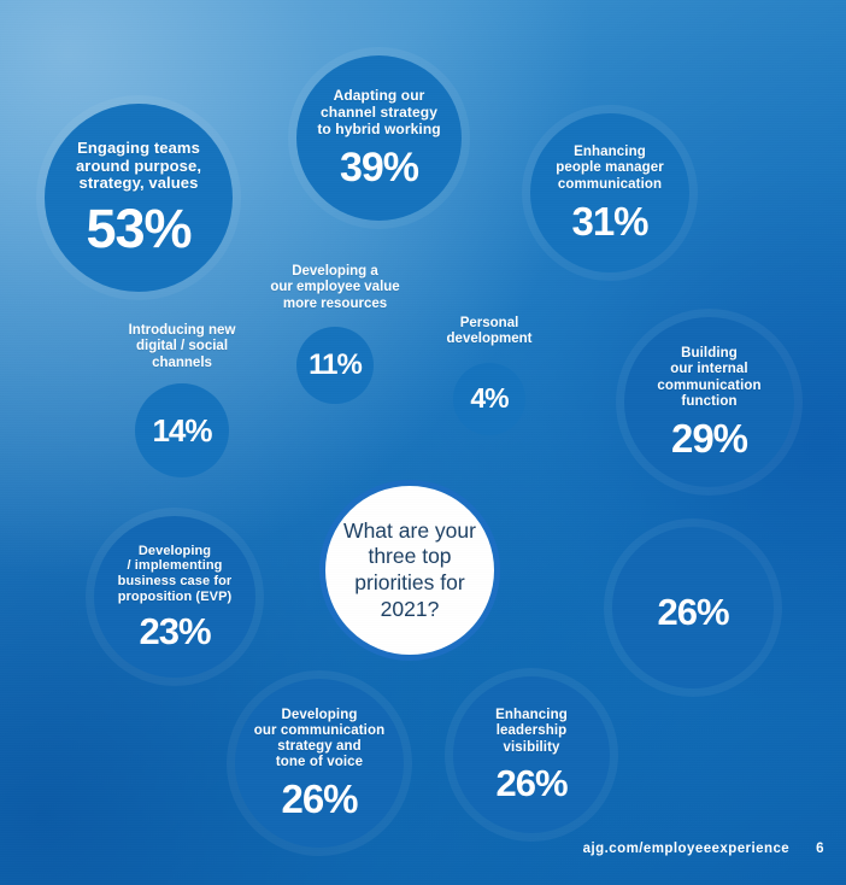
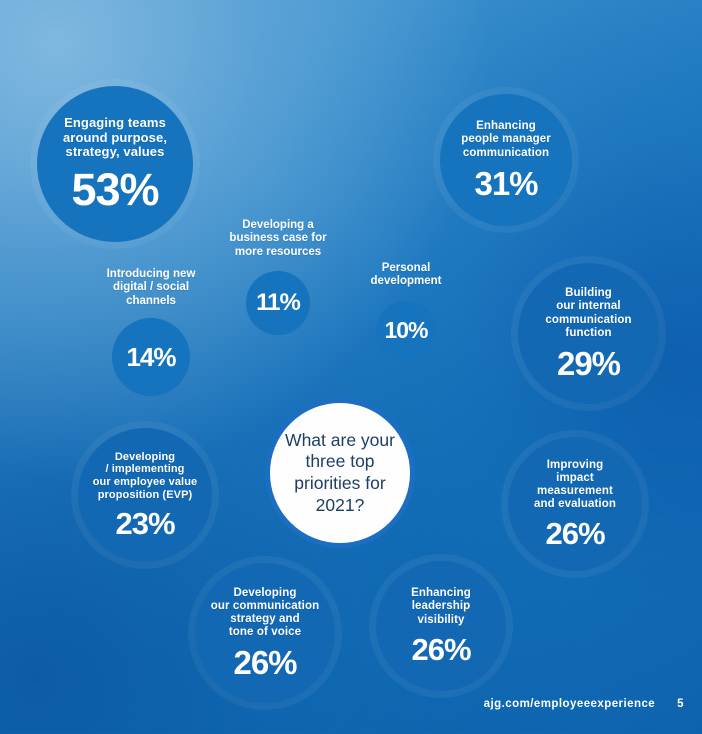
  Engaging teams
  around purpose,
  strategy, values
  53%
- Adapting our
- channel strategy
- to hybrid working
- 39%
  Enhancing
  people manager
  communication
  31%
  Building
  our internal
  communication
  function
  29%
+ Improving
+ impact
+ measurement
+ and evaluation
  26%
  Developing
  our communication
  strategy and
  tone of voice
  26%
  Enhancing
  leadership
  visibility
  26%
  Developing
  / implementing
- business case for
+ our employee value
  proposition (EVP)
  23%
  Introducing new
  digital / social
  channels
  14%
  Developing a
- our employee value
+ business case for
  more resources
  11%
  Personal
  development
- 4%
+ 10%
  What are your three top priorities for 2021?
  ajg.com/employeeexperience
- 6
+ 5
